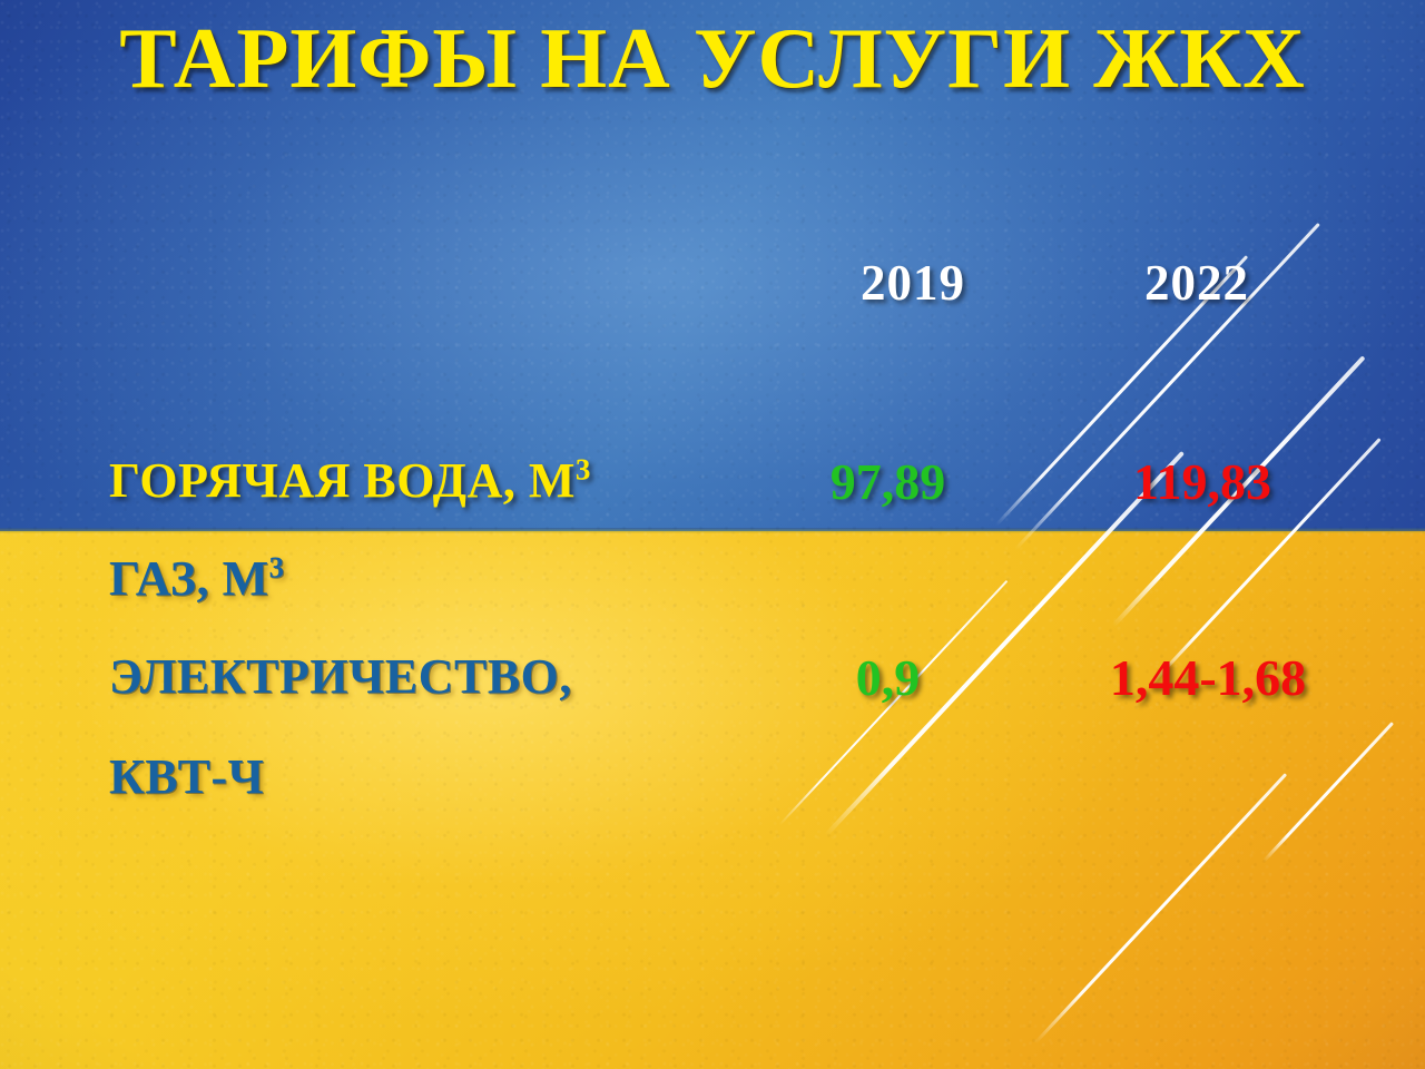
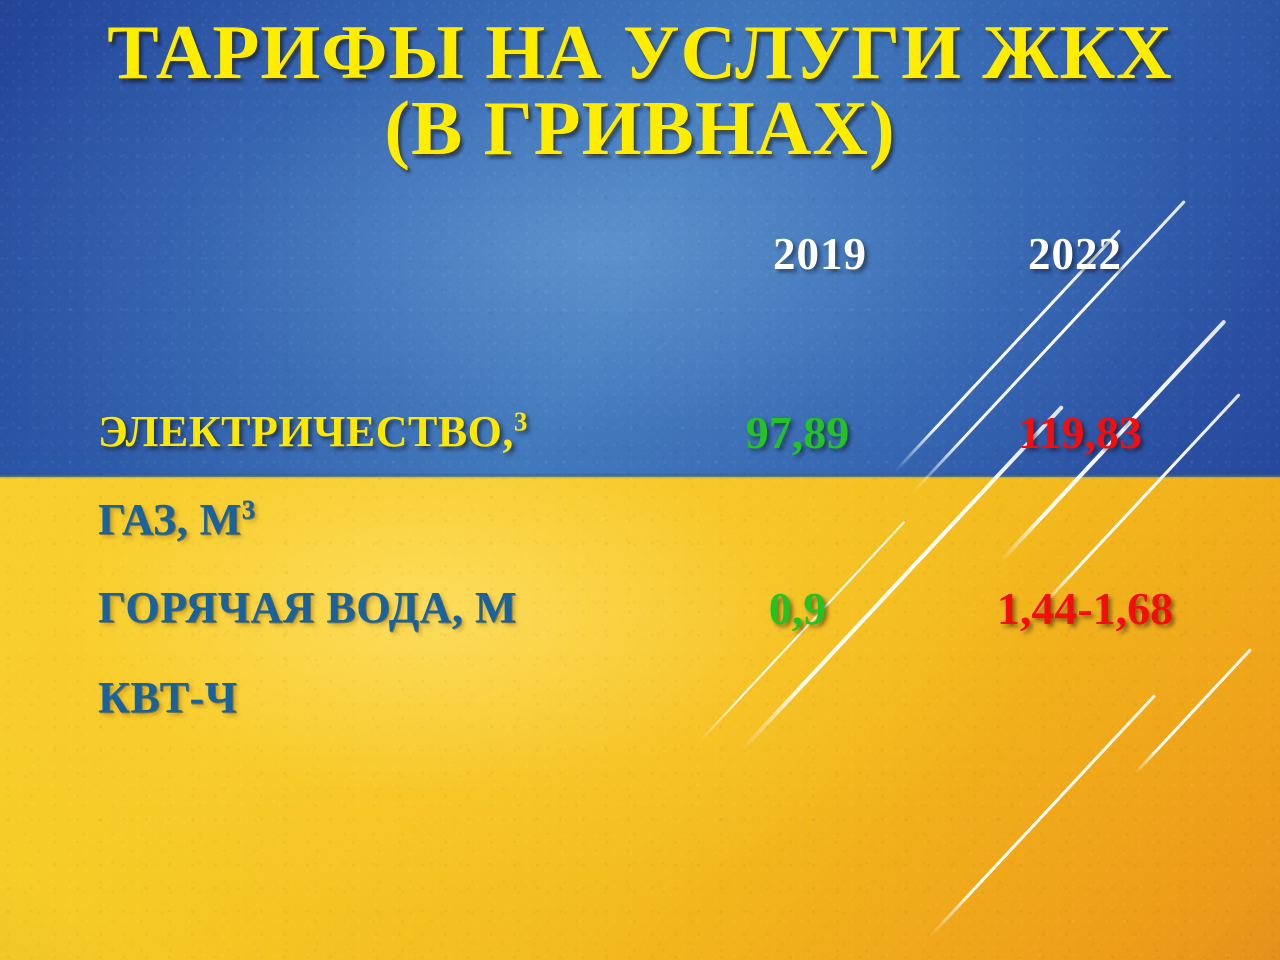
  ТАРИФЫ НА УСЛУГИ ЖКХ
+ (В ГРИВНАХ)
  2019
  2022
- ГОРЯЧАЯ ВОДА, М3
+ ЭЛЕКТРИЧЕСТВО,3
  97,89
  119,83
  ГАЗ, М3
- ЭЛЕКТРИЧЕСТВО,
+ ГОРЯЧАЯ ВОДА, М
  0,9
  1,44-1,68
  КВТ-Ч
